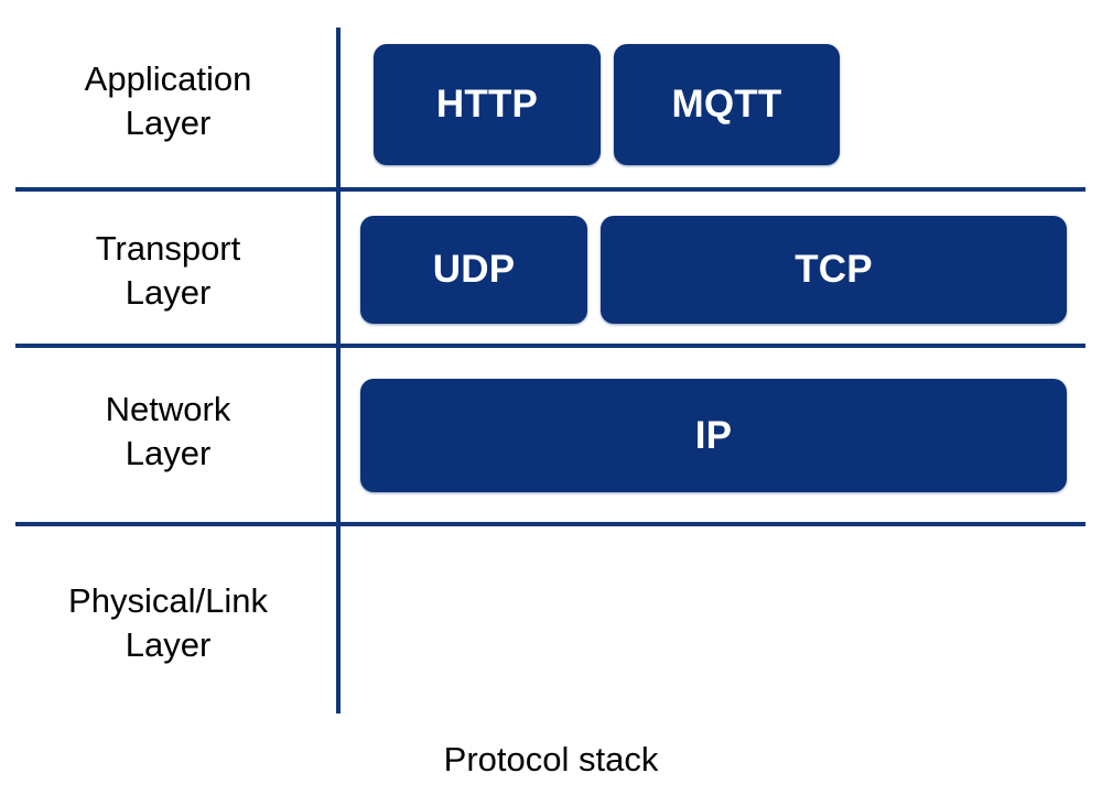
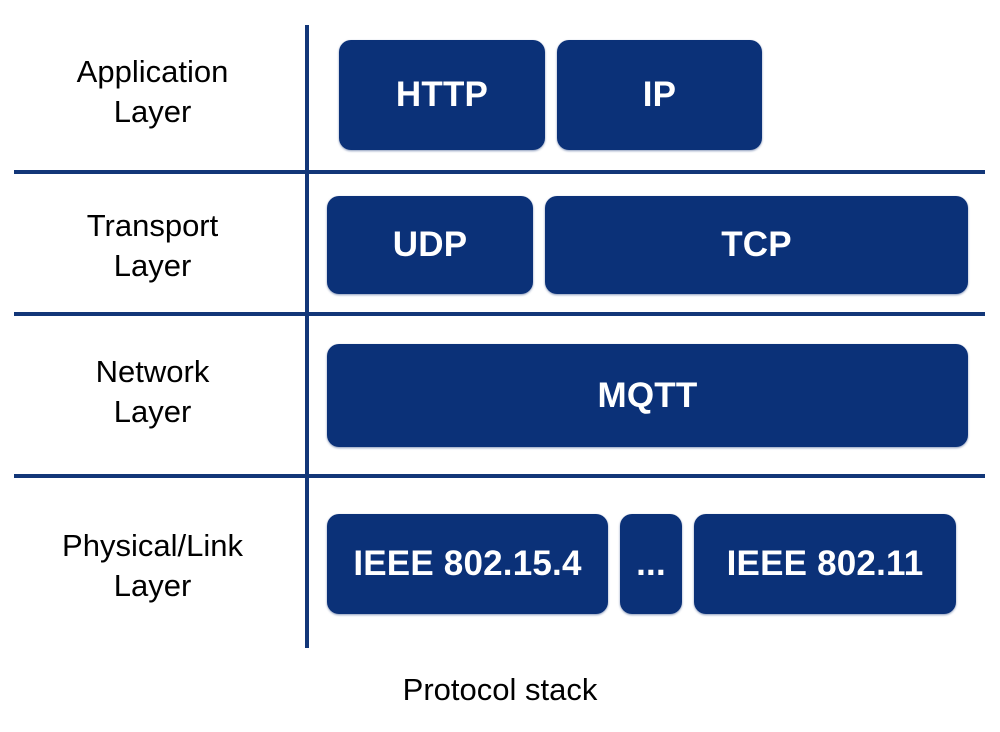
  Application
  Layer
  HTTP
- MQTT
+ IP
  Transport
  Layer
  UDP
  TCP
  Network
  Layer
- IP
+ MQTT
  Physical/Link
  Layer
+ IEEE 802.15.4
+ ...
+ IEEE 802.11
  Protocol stack
